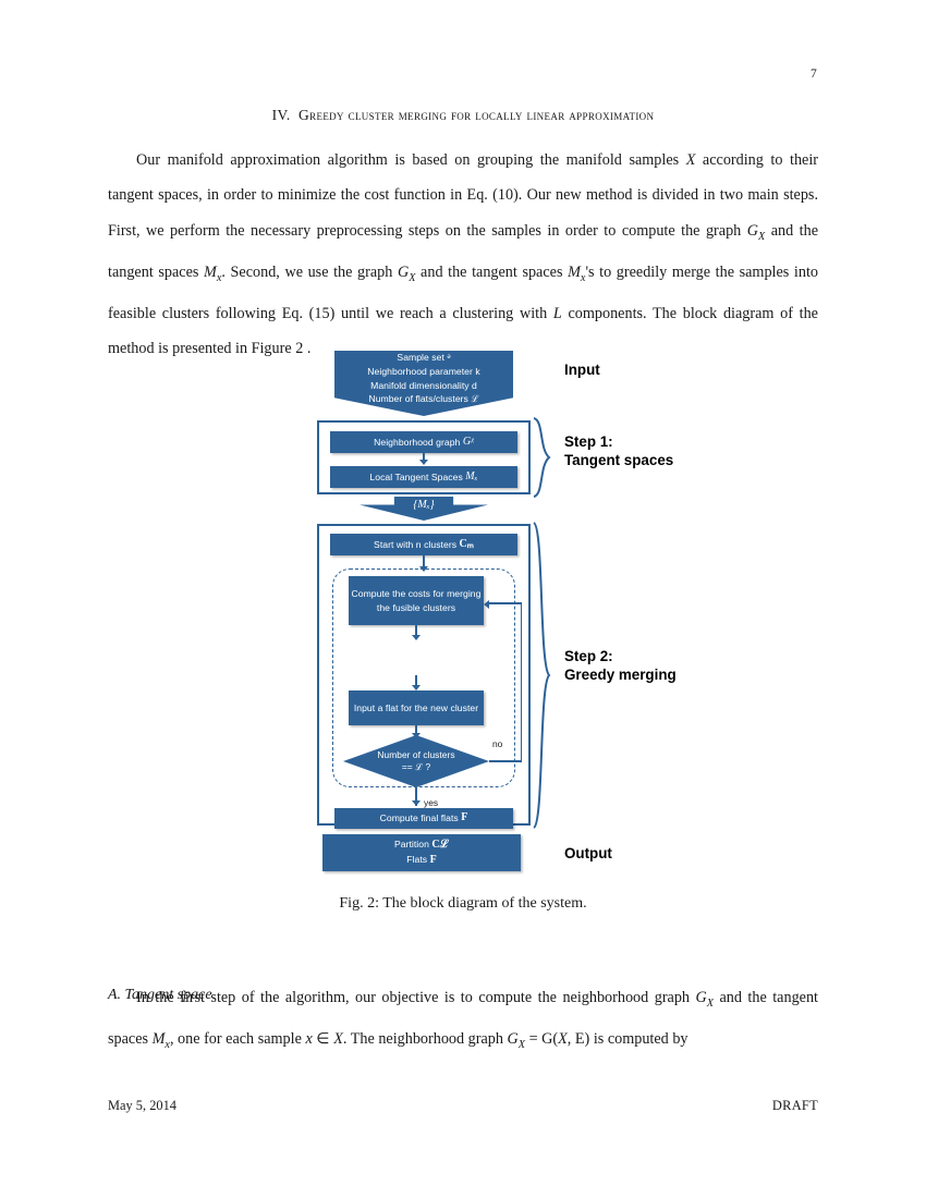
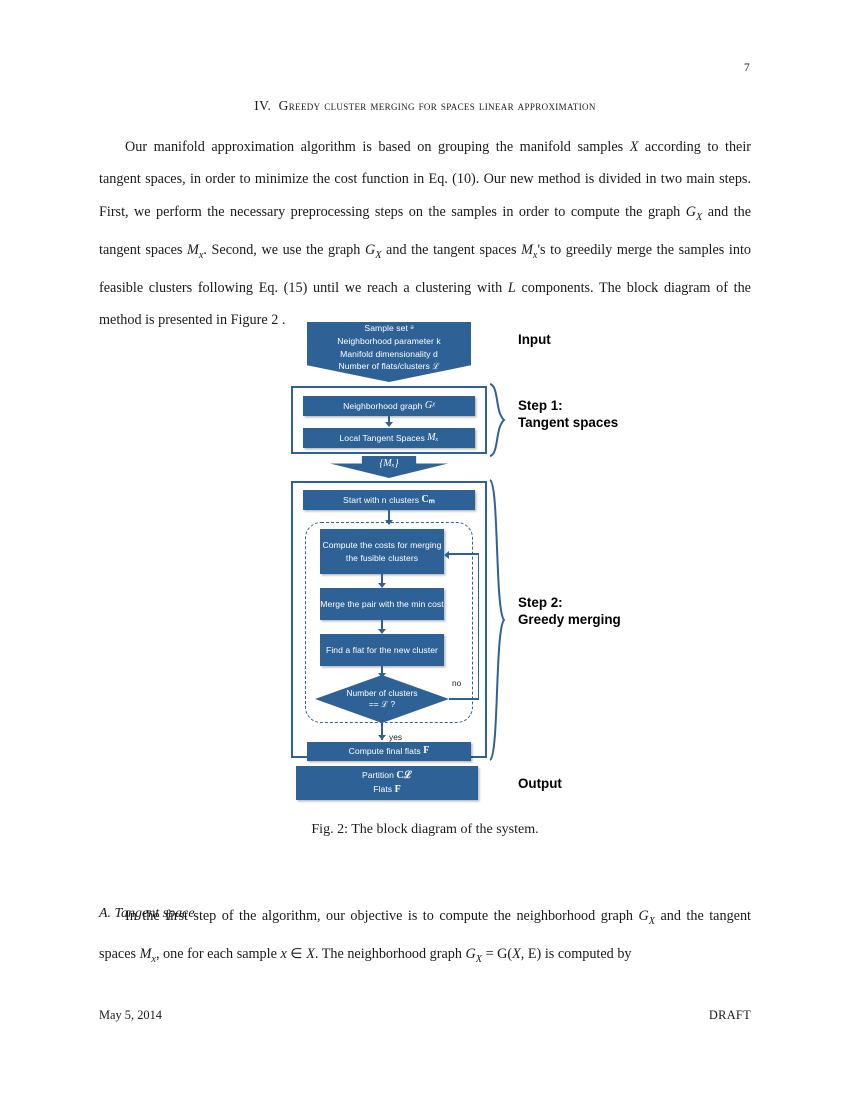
  7
- IV. Greedy cluster merging for locally linear approximation
+ IV. Greedy cluster merging for spaces linear approximation
  Our manifold approximation algorithm is based on grouping the manifold samples X according to their tangent spaces, in order to minimize the cost function in Eq. (10). Our new method is divided in two main steps. First, we perform the necessary preprocessing steps on the samples in order to compute the graph GX and the tangent spaces Mx. Second, we use the graph GX and the tangent spaces Mx's to greedily merge the samples into feasible clusters following Eq. (15) until we reach a clustering with L components. The block diagram of the method is presented in Figure 2 .
  Sample set ᵊ
  Neighborhood parameter k
  Manifold dimensionality d
  Number of flats/clusters ℒ
  Neighborhood graph
  Gᵡ
  Local Tangent Spaces
  Mₓ
  {Mₓ}
  Start with n clusters
  Cₘ
  Compute the costs for merging the fusible clusters
+ Merge the pair with the min cost
- Input a flat for the new cluster
+ Find a flat for the new cluster
  Number of clusters == ℒ ?
  no
  yes
  Compute final flats
  F
  Partition Cℒ
  Flats F
  Input
  Step 1:
  Tangent spaces
  Step 2:
  Greedy merging
  Output
  Fig. 2: The block diagram of the system.
  A. Tangent space
  In the first step of the algorithm, our objective is to compute the neighborhood graph GX and the tangent spaces Mx, one for each sample x ∈ X. The neighborhood graph GX = G(X, E) is computed by
  May 5, 2014
  DRAFT
